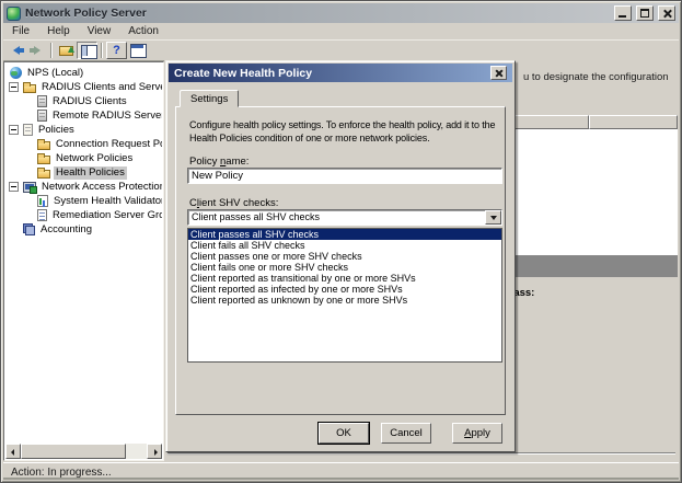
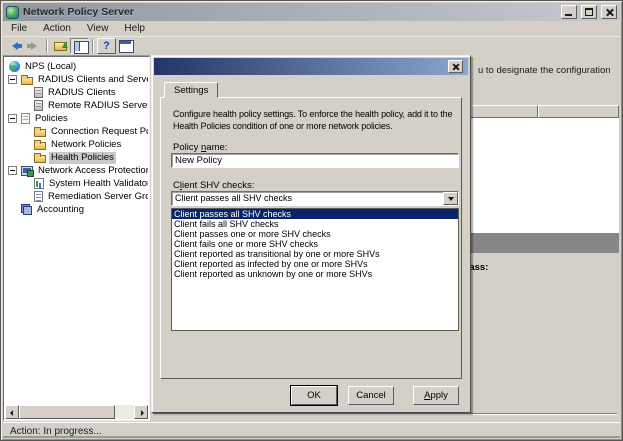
  Network Policy Server
  File
- Help
+ Action
  View
- Action
+ Help
  ?
  u to designate the configuration
  ass:
  NPS (Local)
  RADIUS Clients and Serv
  RADIUS Clients
  Remote RADIUS Serve
  Policies
  Connection Request P
  Network Policies
  Health Policies
  Network Access Protectio
  System Health Validato
  Remediation Server Gro
  Accounting
- Create New Health Policy
  Settings
  Configure health policy settings. To enforce the health policy, add it to the Health Policies condition of one or more network policies.
  Policy name:
  New Policy
  Client SHV checks:
  Client passes all SHV checks
  Client passes all SHV checks
  Client fails all SHV checks
  Client passes one or more SHV checks
  Client fails one or more SHV checks
  Client reported as transitional by one or more SHVs
  Client reported as infected by one or more SHVs
  Client reported as unknown by one or more SHVs
  OK
  Cancel
  A
  pply
  Action: In progress...
